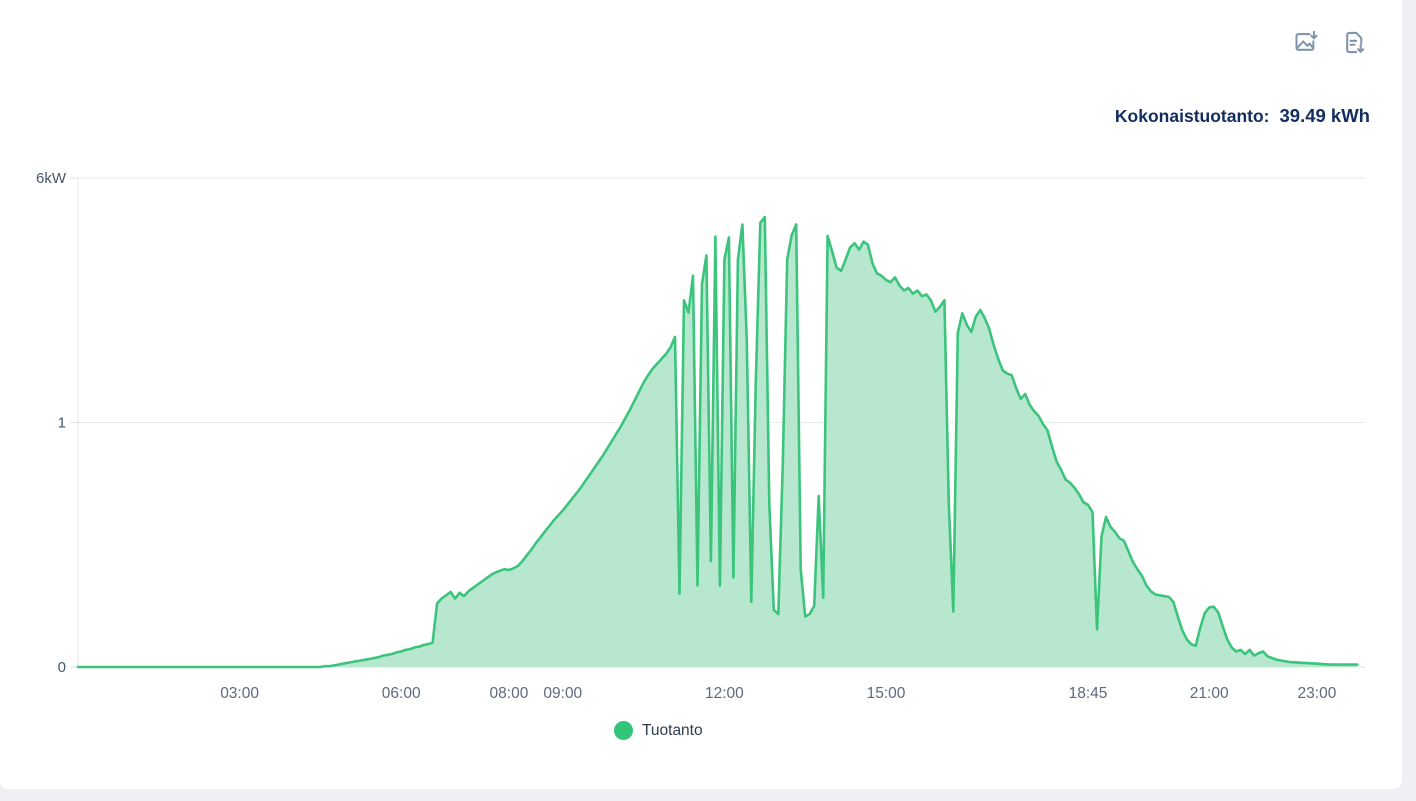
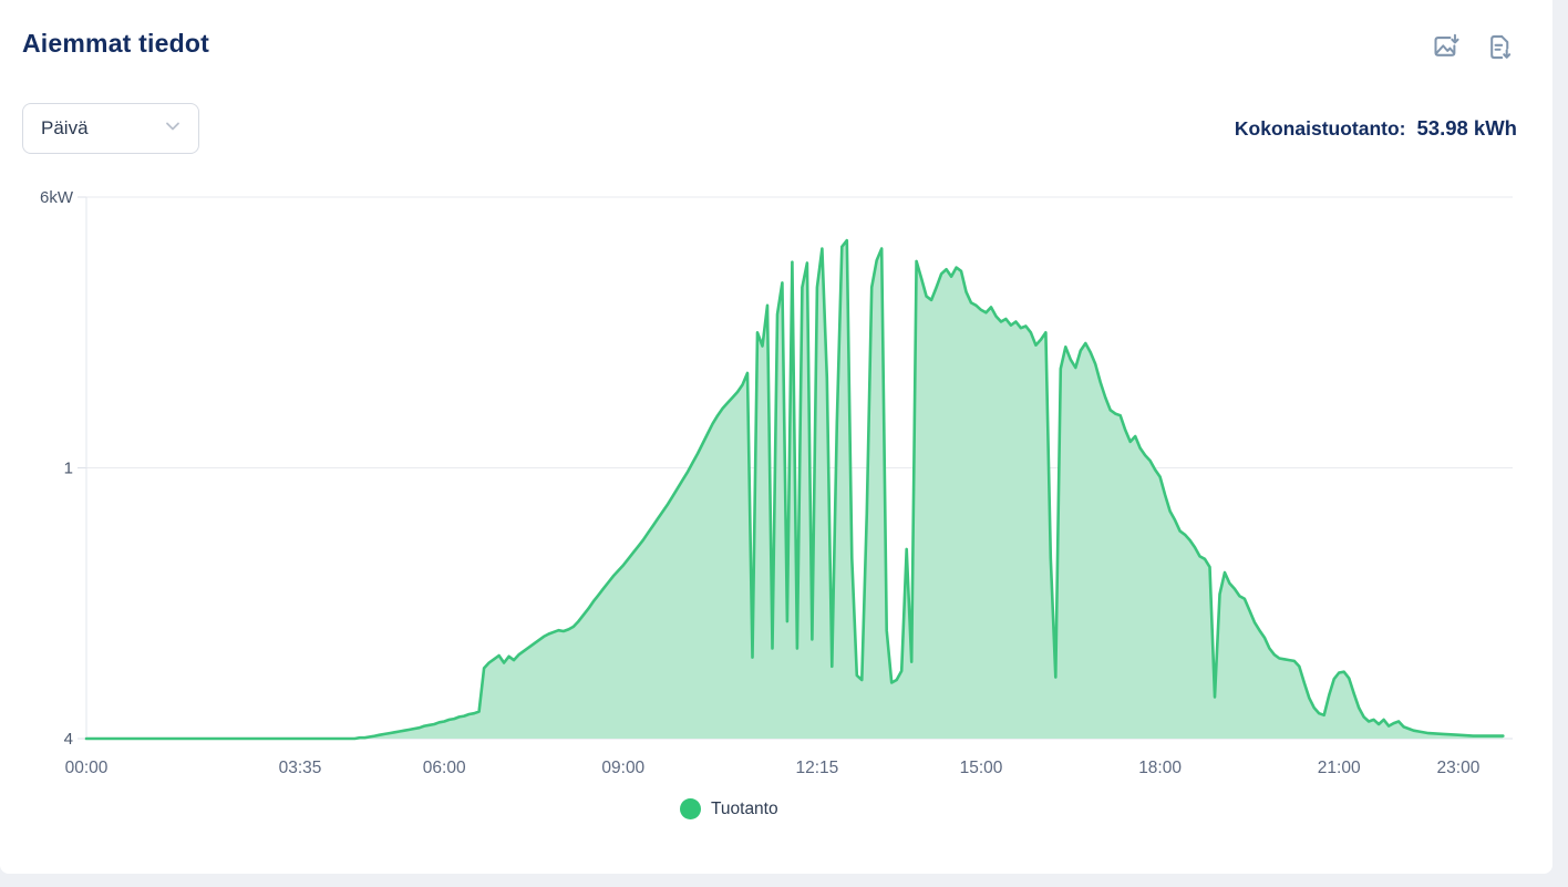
+ Aiemmat tiedot
+ Päivä
  Kokonaistuotanto:
- 39.49 kWh
+ 53.98 kWh
  6kW
  1
- 0
+ 4
- 08:00
+ 00:00
- 03:00
+ 03:35
  06:00
  09:00
- 12:00
+ 12:15
  15:00
- 18:45
+ 18:00
  21:00
  23:00
  Tuotanto
